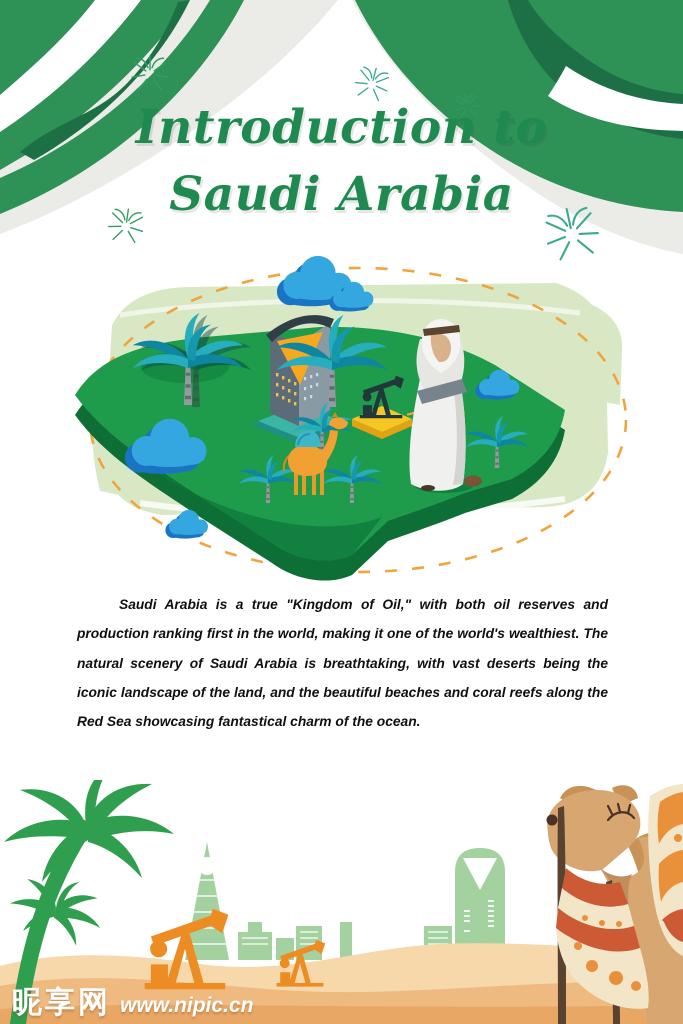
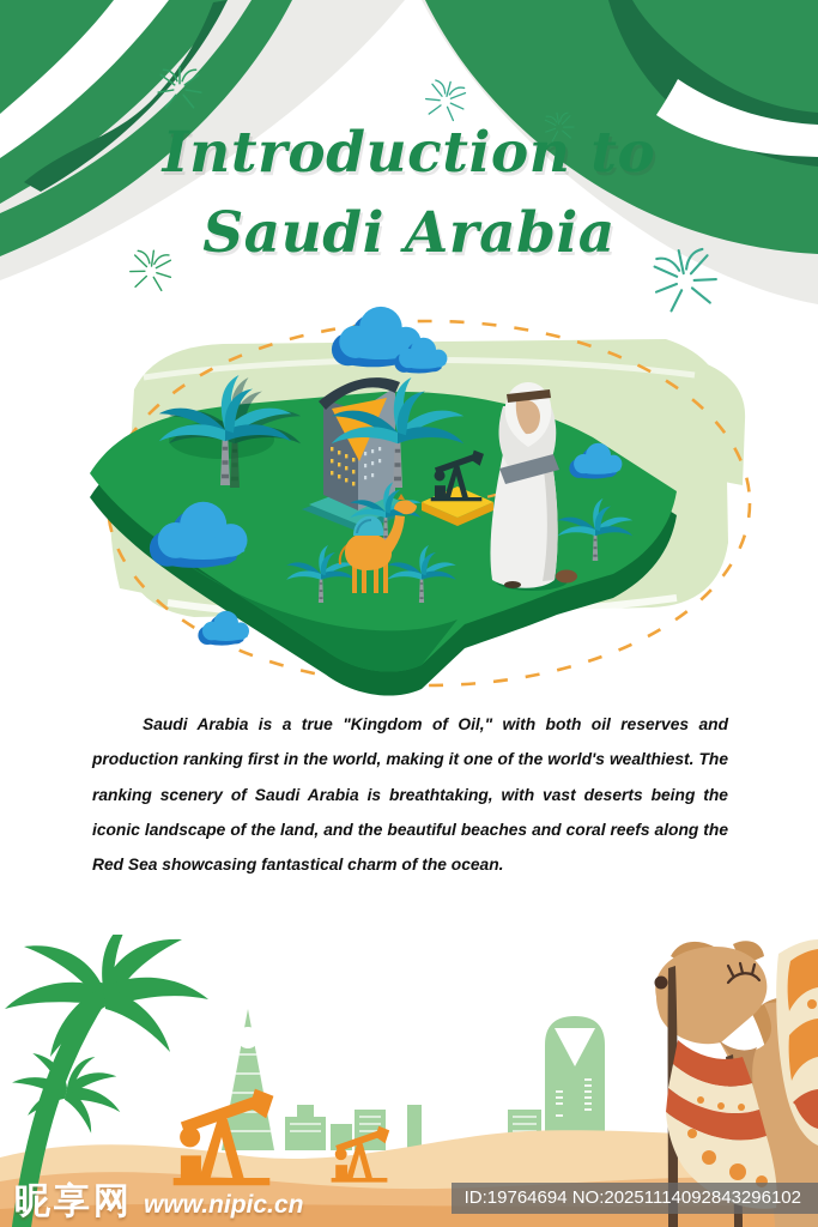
  Introduction to
  Saudi Arabia
- Saudi Arabia is a true "Kingdom of Oil," with both oil reserves and production ranking first in the world, making it one of the world's wealthiest. The natural scenery of Saudi Arabia is breathtaking, with vast deserts being the iconic landscape of the land, and the beautiful beaches and coral reefs along the Red Sea showcasing fantastical charm of the ocean.
+ Saudi Arabia is a true "Kingdom of Oil," with both oil reserves and production ranking first in the world, making it one of the world's wealthiest. The ranking scenery of Saudi Arabia is breathtaking, with vast deserts being the iconic landscape of the land, and the beautiful beaches and coral reefs along the Red Sea showcasing fantastical charm of the ocean.
  昵享网
  www.nipic.cn
+ ID:19764694 NO:20251114092843296102
